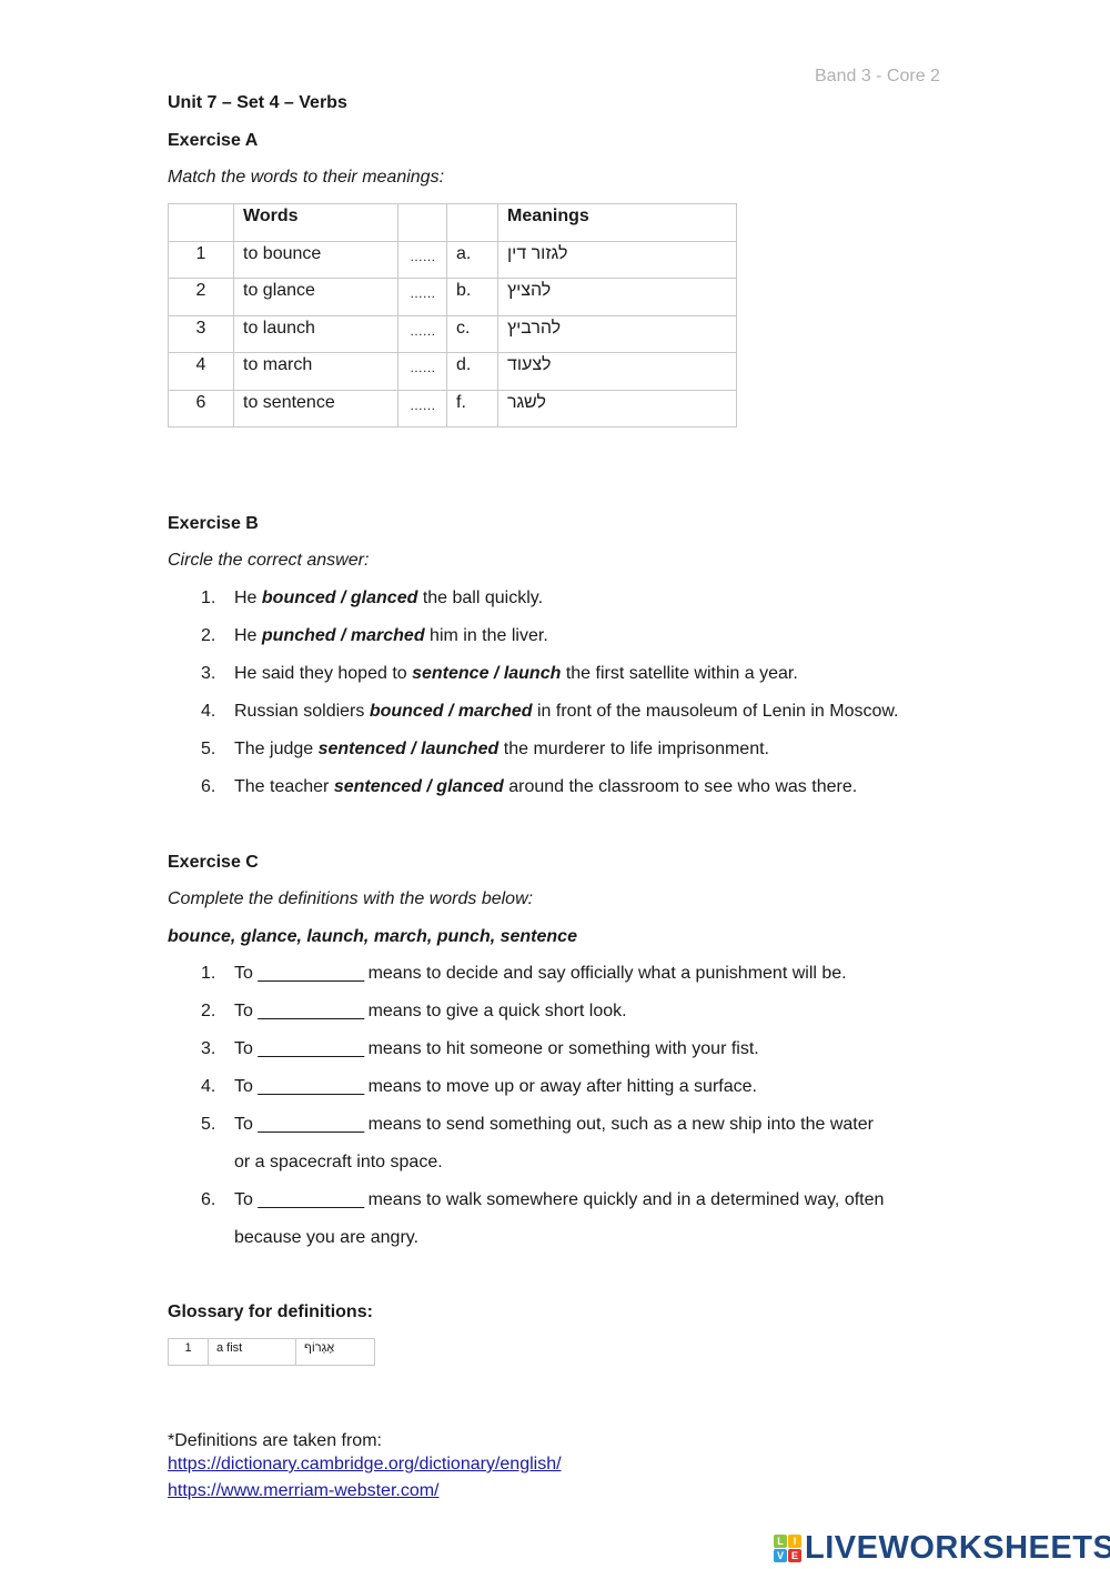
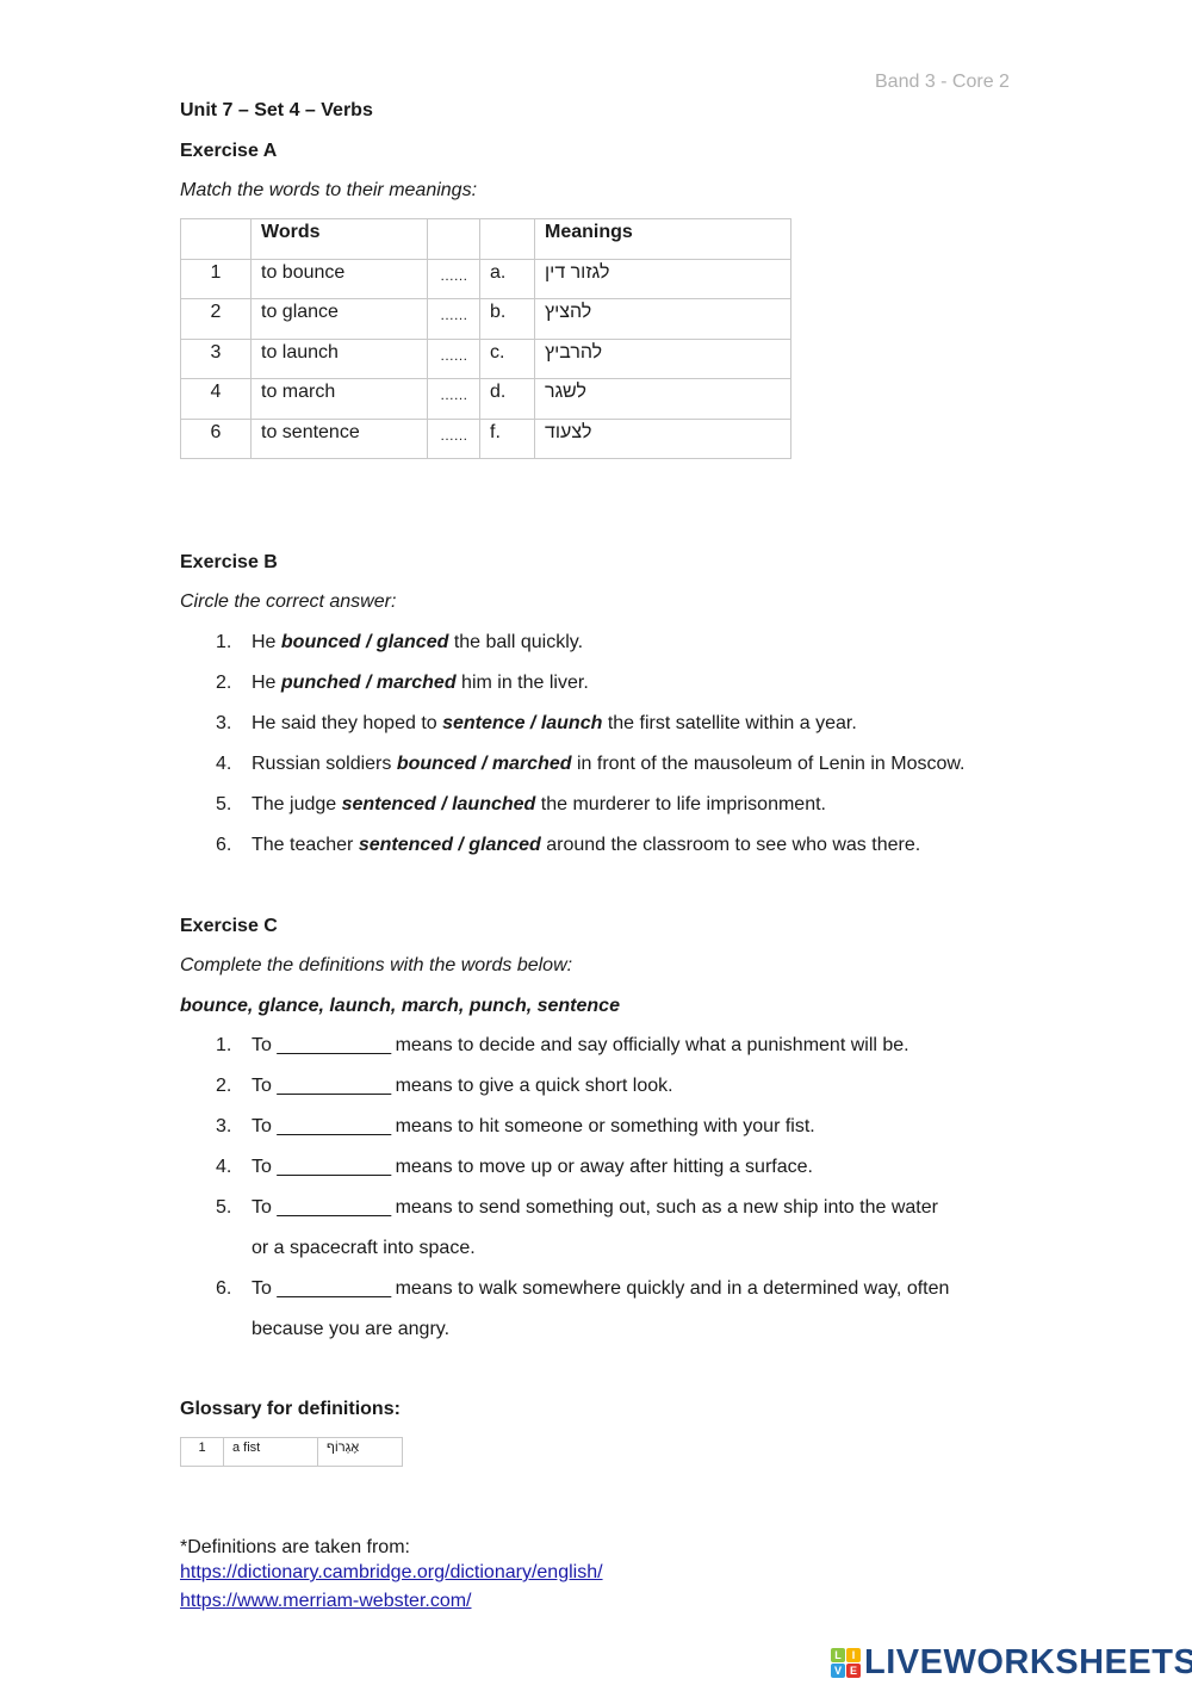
  Band 3 - Core 2
  Unit 7 – Set 4 – Verbs
  Exercise A
  Match the words to their meanings:
  	Words			Meanings
  1	to bounce	……	a.	לגזור דין
  2	to glance	……	b.	להציץ
  3	to launch	……	c.	להרביץ
- 4	to march	……	d.	לצעוד
+ 4	to march	……	d.	לשגר
- 6	to sentence	……	f.	לשגר
+ 6	to sentence	……	f.	לצעוד
  Exercise B
  Circle the correct answer:
  1.
  He bounced / glanced the ball quickly.
  2.
  He punched / marched him in the liver.
  3.
  He said they hoped to sentence / launch the first satellite within a year.
  4.
  Russian soldiers bounced / marched in front of the mausoleum of Lenin in Moscow.
  5.
  The judge sentenced / launched the murderer to life imprisonment.
  6.
  The teacher sentenced / glanced around the classroom to see who was there.
  Exercise C
  Complete the definitions with the words below:
  bounce, glance, launch, march, punch, sentence
  1.
  To ____________ means to decide and say officially what a punishment will be.
  2.
  To ____________ means to give a quick short look.
  3.
  To ____________ means to hit someone or something with your fist.
  4.
  To ____________ means to move up or away after hitting a surface.
  5.
  To ____________ means to send something out, such as a new ship into the water
  or a spacecraft into space.
  6.
  To ____________ means to walk somewhere quickly and in a determined way, often
  because you are angry.
  Glossary for definitions:
  1	a fist	אֶגְרוֹף
  *Definitions are taken from:
  https://dictionary.cambridge.org/dictionary/english/
  https://www.merriam-webster.com/
  L
  I
  V
  E
  LIVEWORKSHEETS
